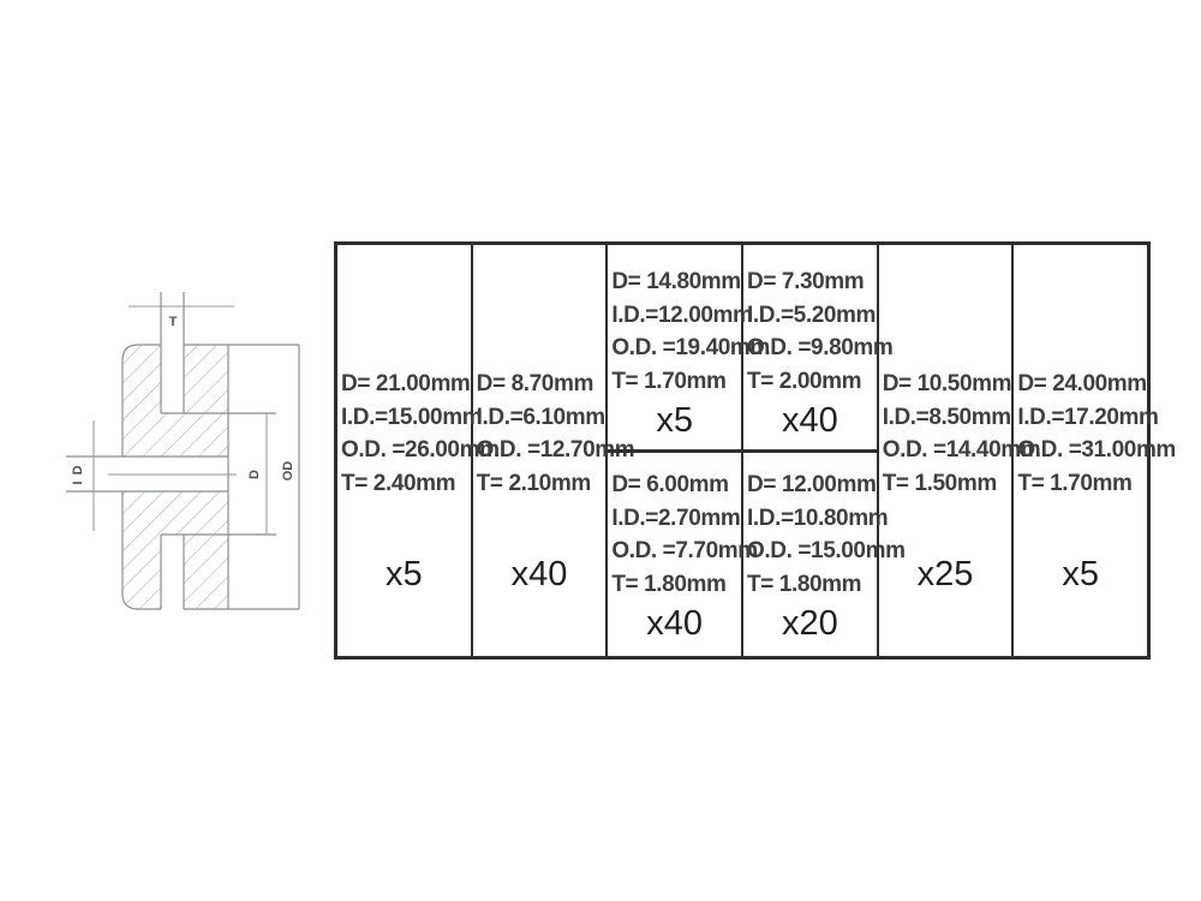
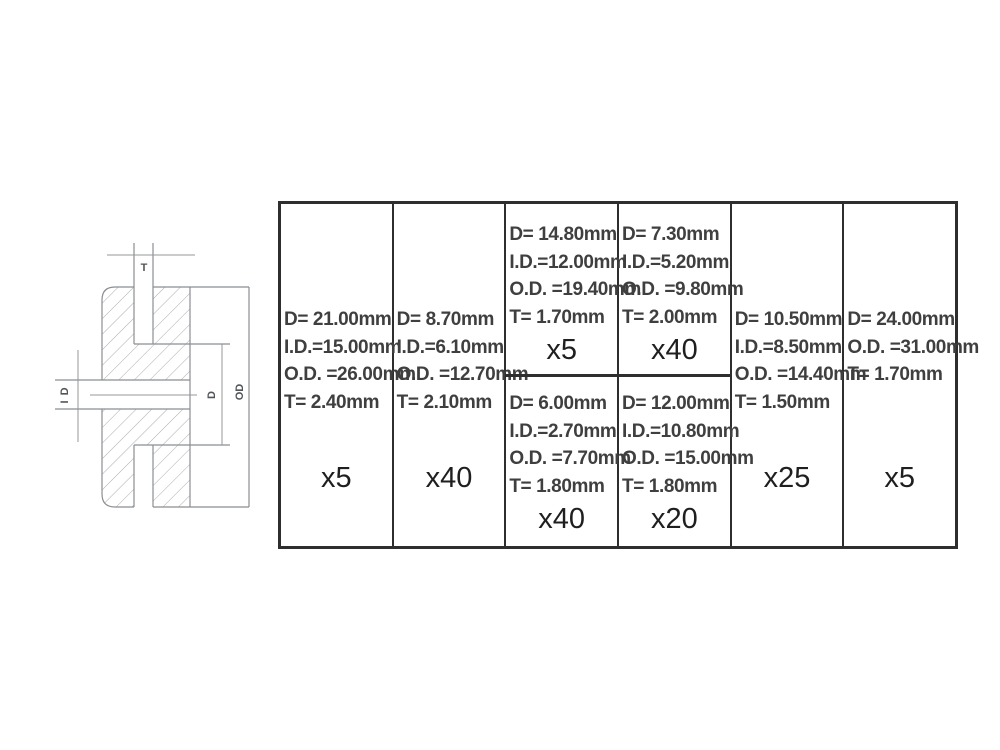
  T
  D= 21.00mm
  I.D.=15.00mm
  O.D. =26.00m
  T= 2.40mm
  x5
  D= 8.70mm
  I.D.=6.10mm
  O.D. =12.70m
  T= 2.10mm
  x40
  D= 14.80mm
  I.D.=12.00mm
  O.D. =19.40m
  T= 1.70mm
  x5
  D= 6.00mm
  I.D.=2.70mm
  O.D. =7.70mm
  T= 1.80mm
  x40
  D= 7.30mm
  I.D.=5.20mm
  O.D. =9.80mm
  T= 2.00mm
  x40
  D= 12.00mm
  I.D.=10.80mm
  O.D. =15.00m
  T= 1.80mm
  x20
  D= 10.50mm
  I.D.=8.50mm
  O.D. =14.40m
  T= 1.50mm
  x25
  D= 24.00mm
- I.D.=17.20mm
  O.D. =31.00mm
  T= 1.70mm
  x5
